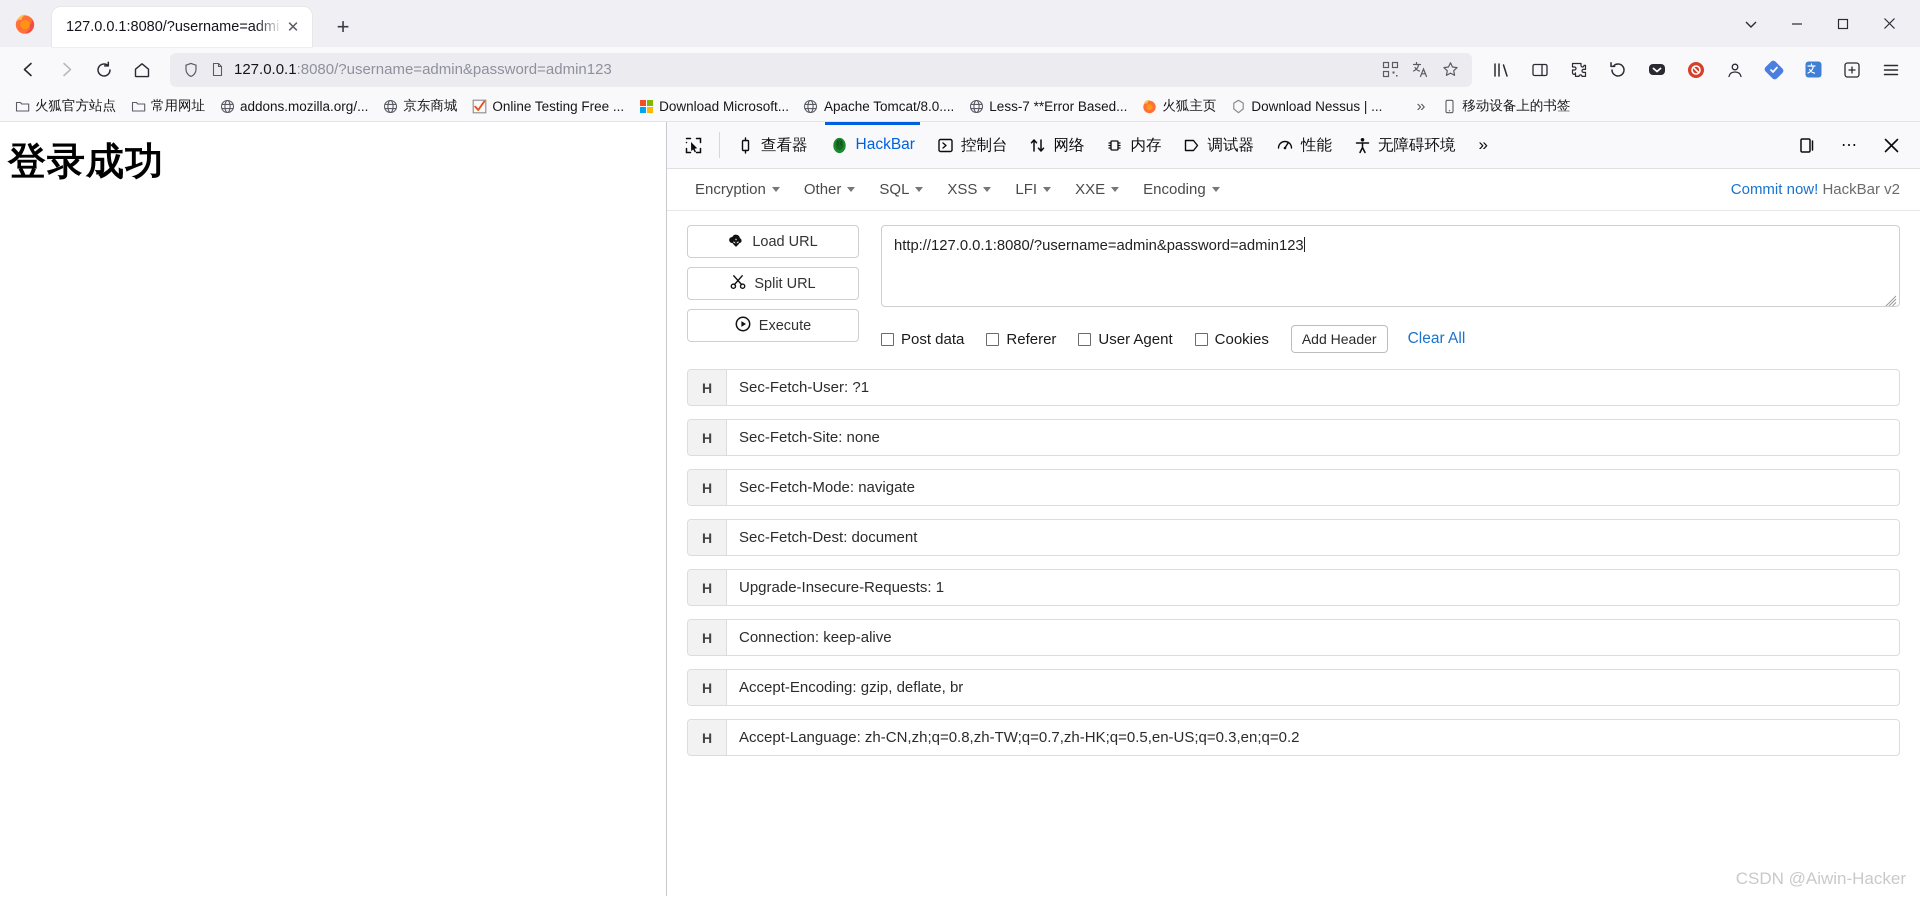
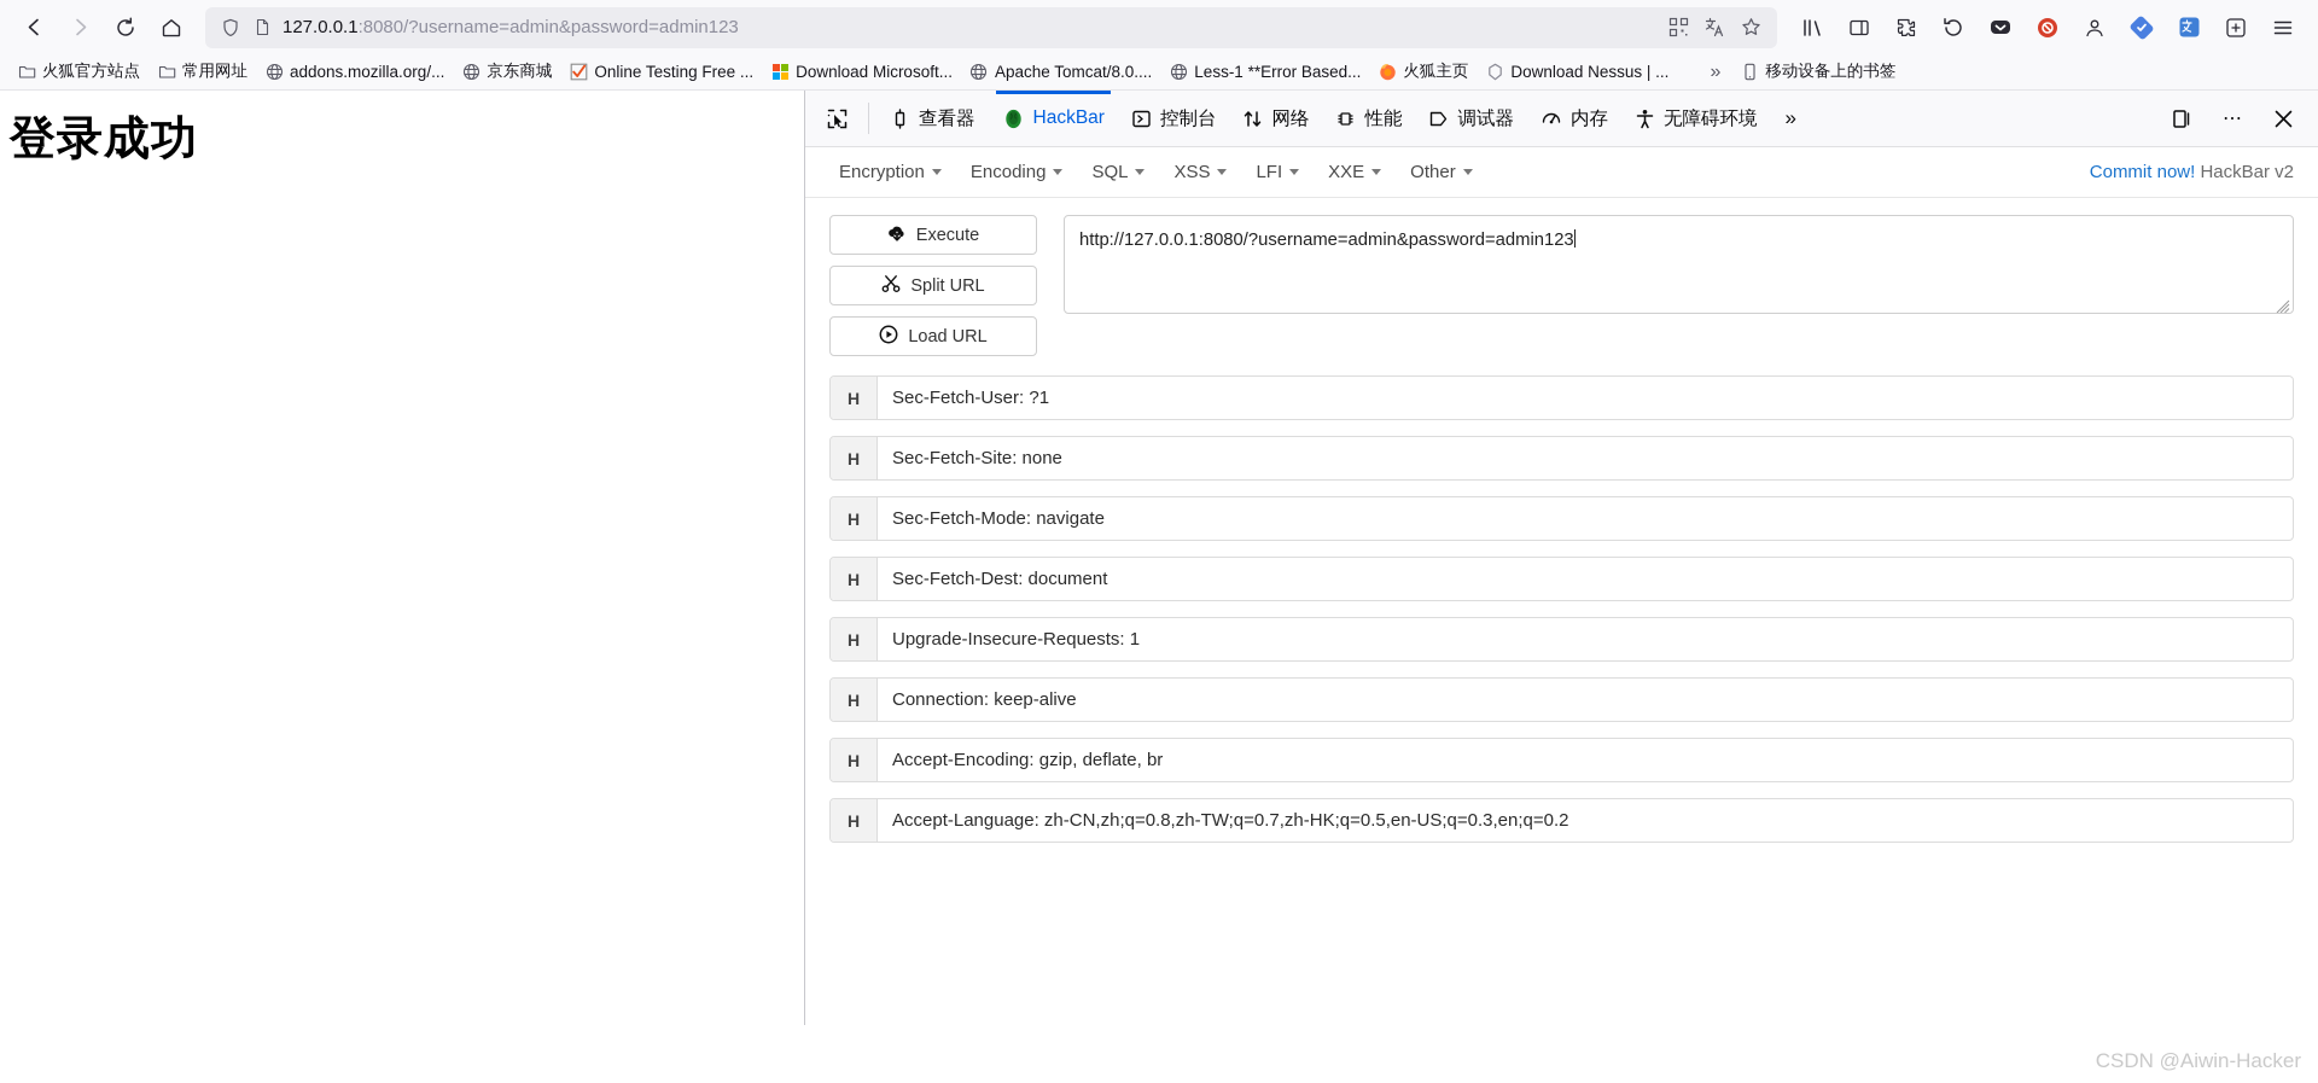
- 127.0.0.1:8080/?username=admi
- ✕
- +
  127.0.0.1:8080/?username=admin&password=admin123
  火狐官方站点
  常用网址
  addons.mozilla.org/...
  京东商城
  Online Testing Free ...
  Download Microsoft...
  Apache Tomcat/8.0....
- Less-7 **Error Based...
+ Less-1 **Error Based...
  火狐主页
  Download Nessus | ...
  »
  移动设备上的书签
  登录成功
  查看器
  HackBar
  控制台
  网络
- 内存
+ 性能
  调试器
- 性能
+ 内存
  无障碍环境
  »
  ⋯
  Encryption
- Other
+ Encoding
  SQL
  XSS
  LFI
  XXE
- Encoding
+ Other
  Commit now! HackBar v2
- Load URL
+ Execute
  Split URL
- Execute
+ Load URL
  http://127.0.0.1:8080/?username=admin&password=admin123
- Post data
- Referer
- User Agent
- Cookies
- Add Header
- Clear All
  H
  Sec-Fetch-User: ?1
  H
  Sec-Fetch-Site: none
  H
  Sec-Fetch-Mode: navigate
  H
  Sec-Fetch-Dest: document
  H
  Upgrade-Insecure-Requests: 1
  H
  Connection: keep-alive
  H
  Accept-Encoding: gzip, deflate, br
  H
  Accept-Language: zh-CN,zh;q=0.8,zh-TW;q=0.7,zh-HK;q=0.5,en-US;q=0.3,en;q=0.2
  CSDN @Aiwin-Hacker
